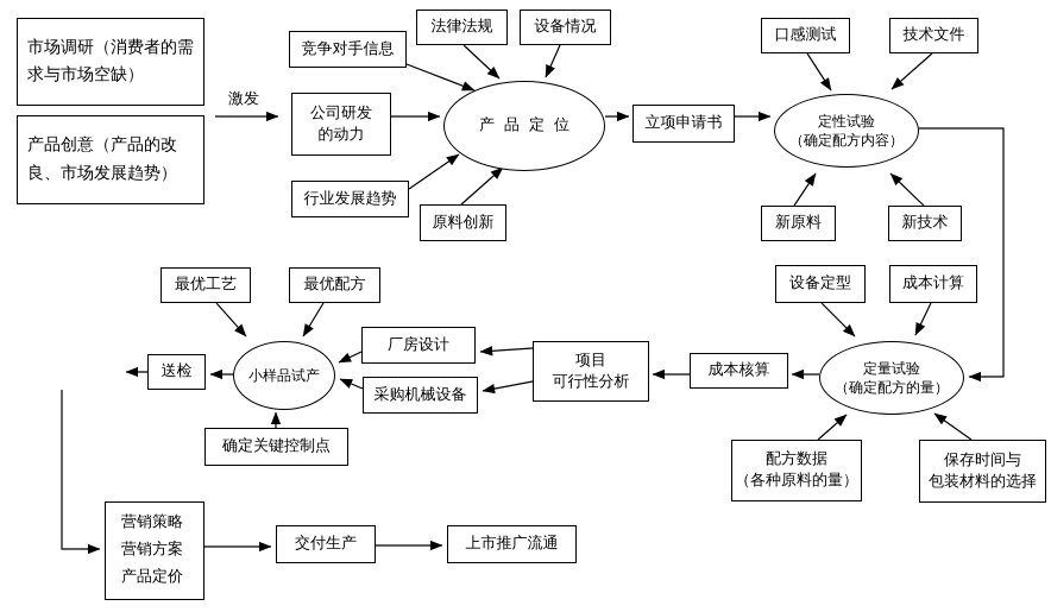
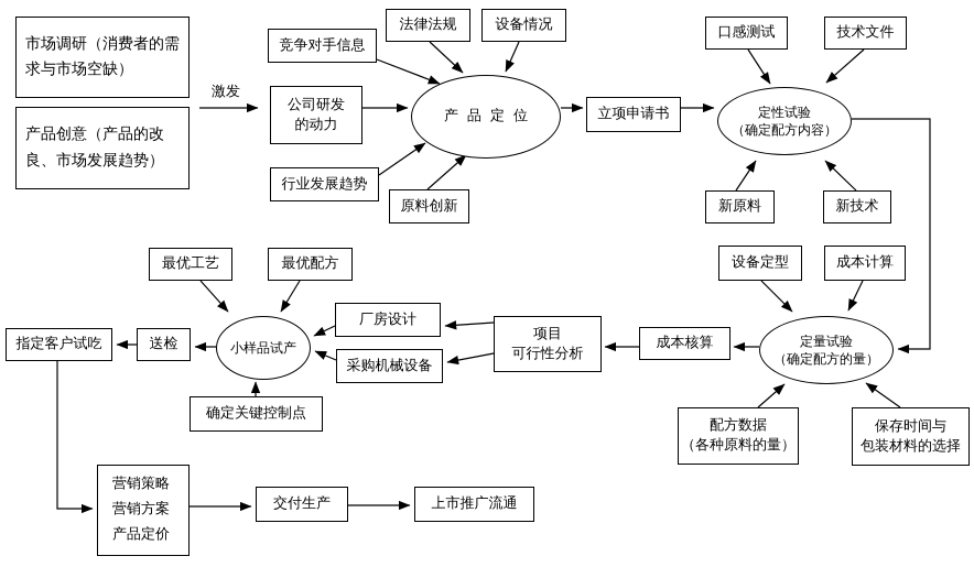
  激发
  市场调研（消费者的需求与市场空缺）
  产品创意（产品的改良、市场发展趋势）
  竞争对手信息
  公司研发
  的动力
  行业发展趋势
  法律法规
  设备情况
  原料创新
  产品定位
  立项申请书
  口感测试
  技术文件
  定性试验
  （确定配方内容）
  新原料
  新技术
  设备定型
  成本计算
  定量试验
  （确定配方的量）
  配方数据
  （各种原料的量）
  保存时间与
  包装材料的选择
  成本核算
  项目
  可行性分析
  厂房设计
  采购机械设备
  最优工艺
  最优配方
  小样品试产
  送检
+ 指定客户试吃
  确定关键控制点
  营销策略
  营销方案
  产品定价
  交付生产
  上市推广流通
